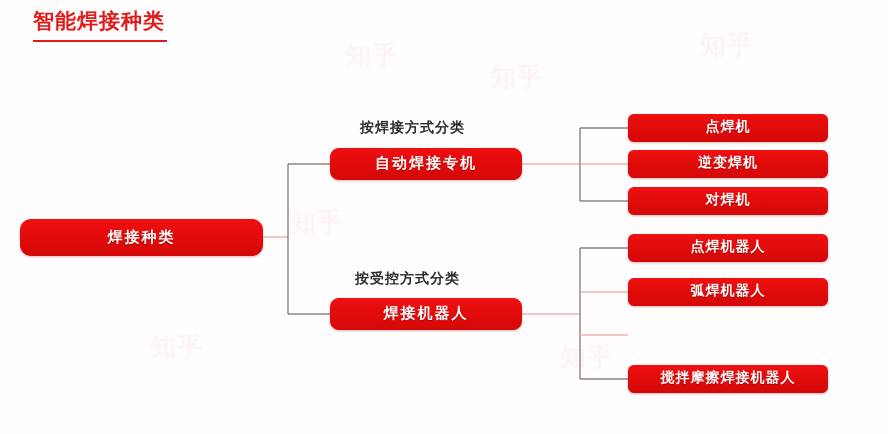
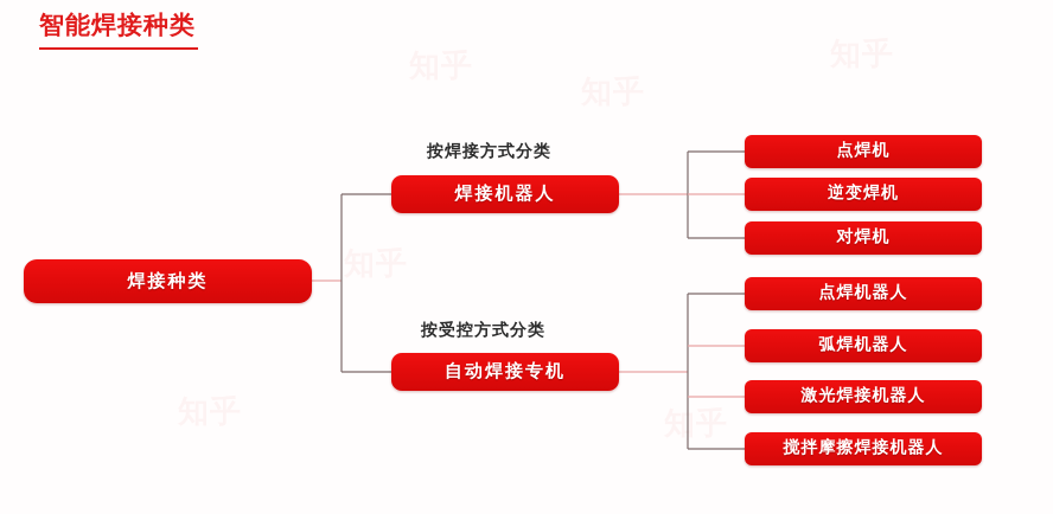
  知乎
  智能焊接种类
  焊接种类
  按焊接方式分类
- 自动焊接专机
+ 焊接机器人
  按受控方式分类
- 焊接机器人
+ 自动焊接专机
  点焊机
  逆变焊机
  对焊机
  点焊机器人
  弧焊机器人
+ 激光焊接机器人
  搅拌摩擦焊接机器人
